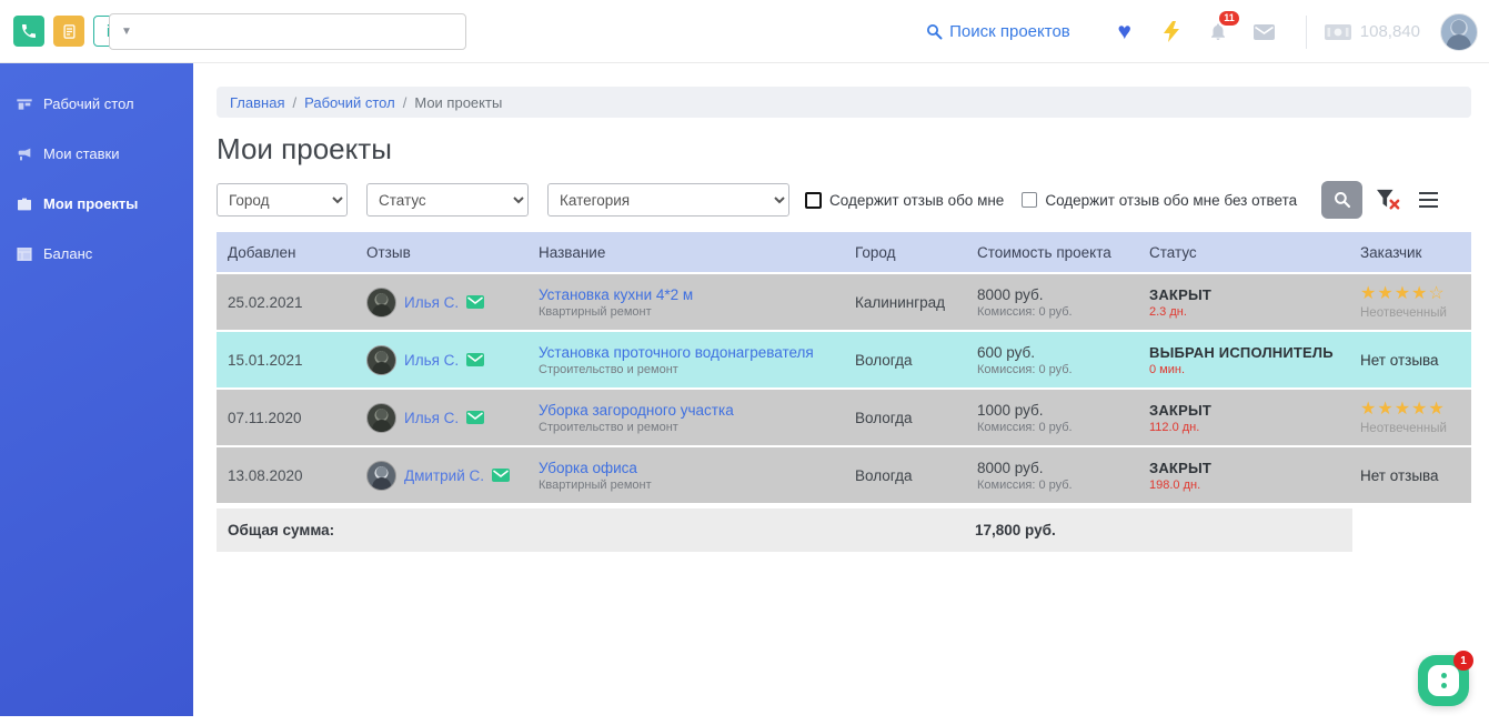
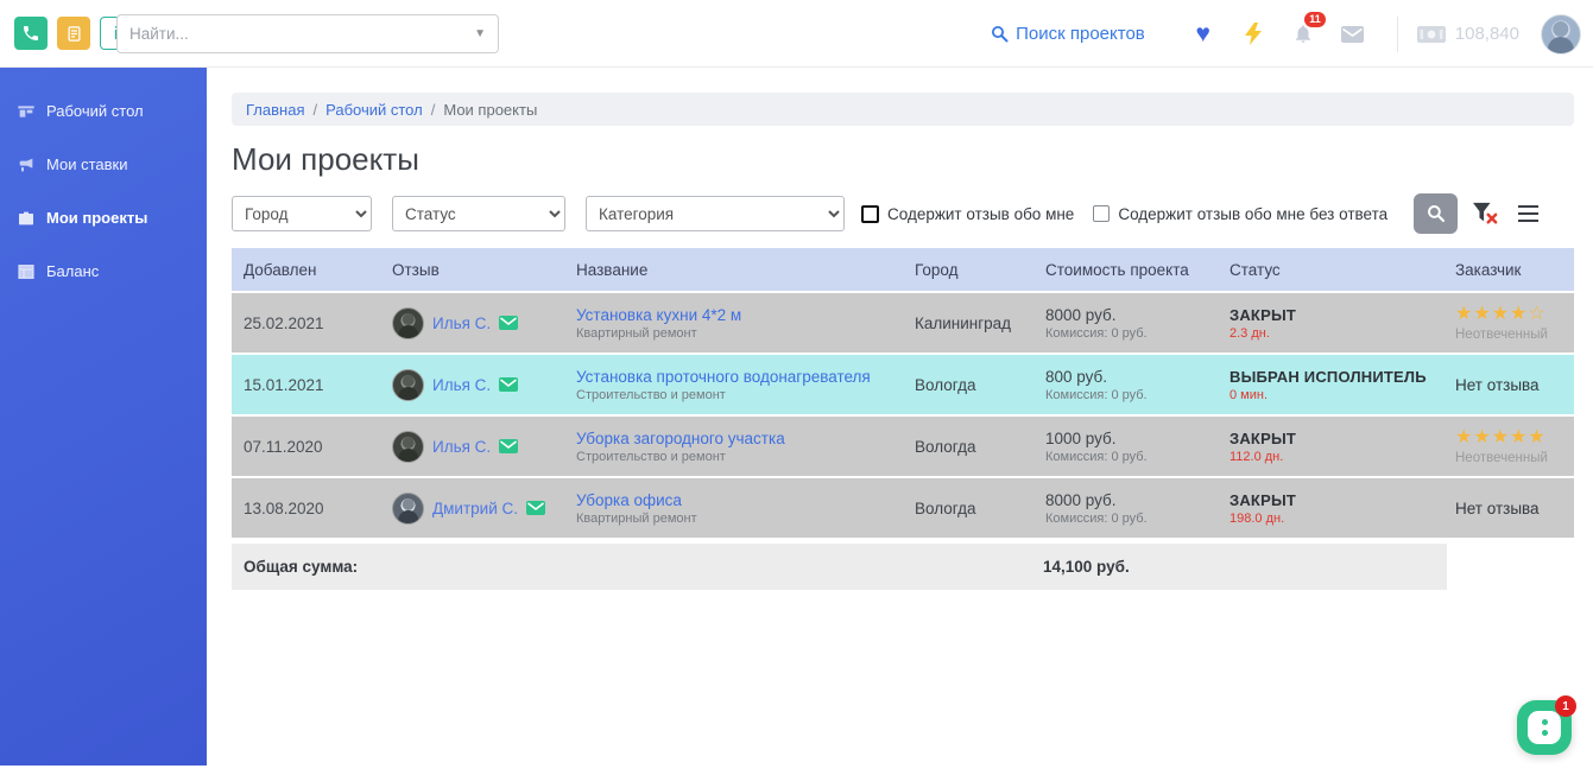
+ Найти...
  ▼
  Поиск проектов
  ♥
  11
  108,840
  Рабочий стол
  Мои ставки
  Мои проекты
  Баланс
  Главная
  /
  Рабочий стол
  /
  Мои проекты
  Мои проекты
  Город
  Статус
  Категория
  Содержит отзыв обо мне
  Содержит отзыв обо мне без ответа
  Добавлен
  Отзыв
  Название
  Город
  Стоимость проекта
  Статус
  Заказчик
  25.02.2021
  Илья С.
  Установка кухни 4*2 м
  Квартирный ремонт
  Калининград
  8000 руб.
  Комиссия: 0 руб.
  ЗАКРЫТ
  2.3 дн.
  ★★★★☆
  Неотвеченный
  15.01.2021
  Илья С.
  Установка проточного водонагревателя
  Строительство и ремонт
  Вологда
- 600 руб.
+ 800 руб.
  Комиссия: 0 руб.
  ВЫБРАН ИСПОЛНИТЕЛЬ
  0 мин.
  Нет отзыва
  07.11.2020
  Илья С.
  Уборка загородного участка
  Строительство и ремонт
  Вологда
  1000 руб.
  Комиссия: 0 руб.
  ЗАКРЫТ
  112.0 дн.
  ★★★★★
  Неотвеченный
  13.08.2020
  Дмитрий С.
  Уборка офиса
  Квартирный ремонт
  Вологда
  8000 руб.
  Комиссия: 0 руб.
  ЗАКРЫТ
  198.0 дн.
  Нет отзыва
  Общая сумма:
- 17,800 руб.
+ 14,100 руб.
  1
